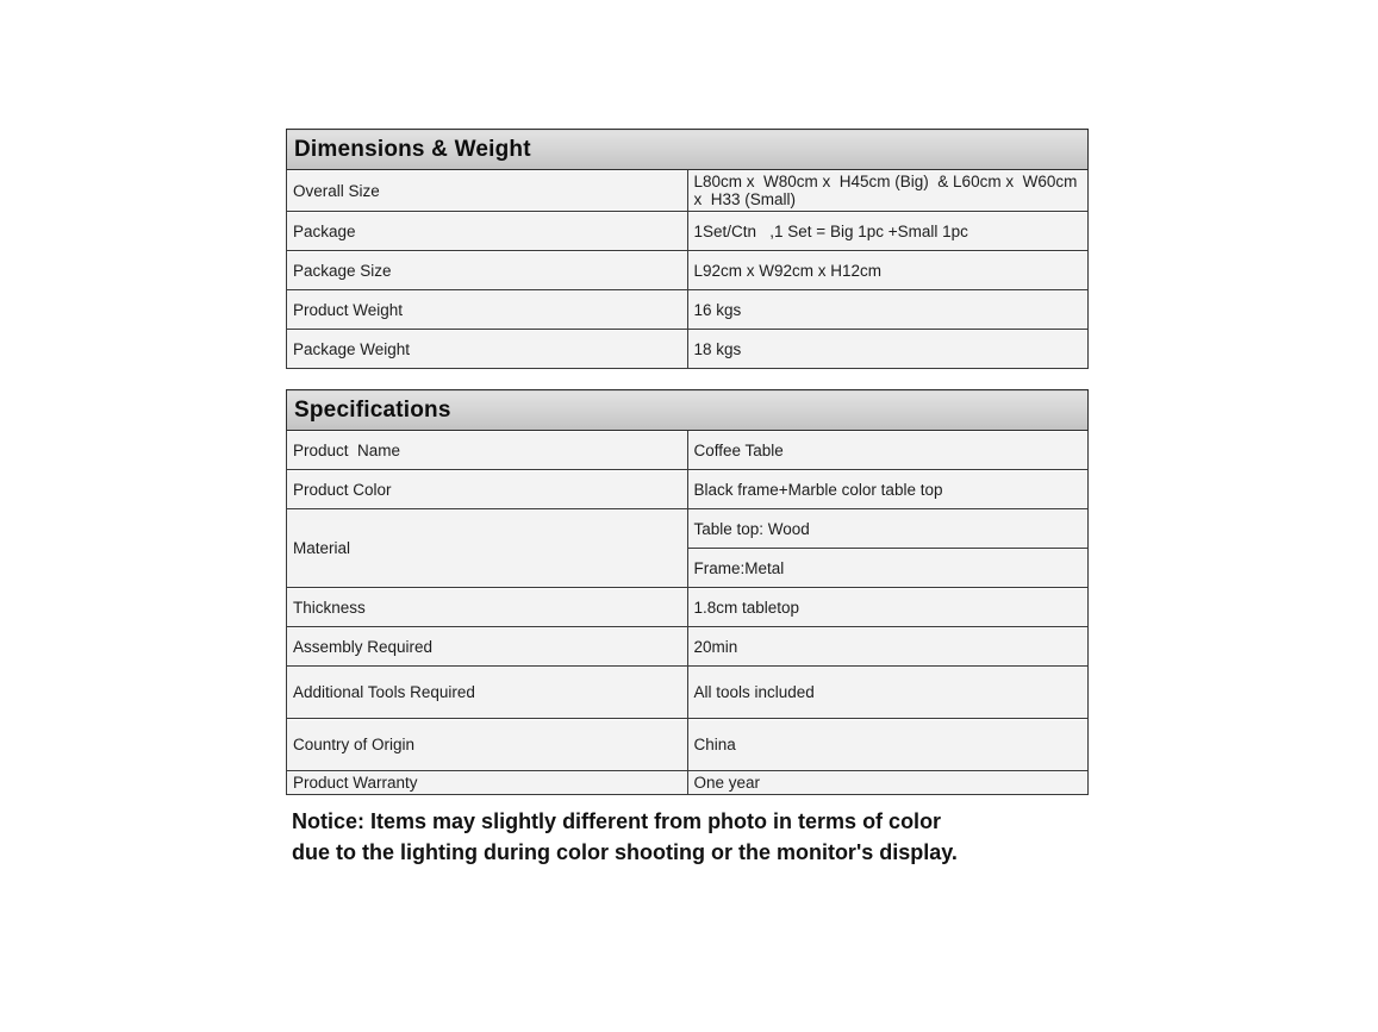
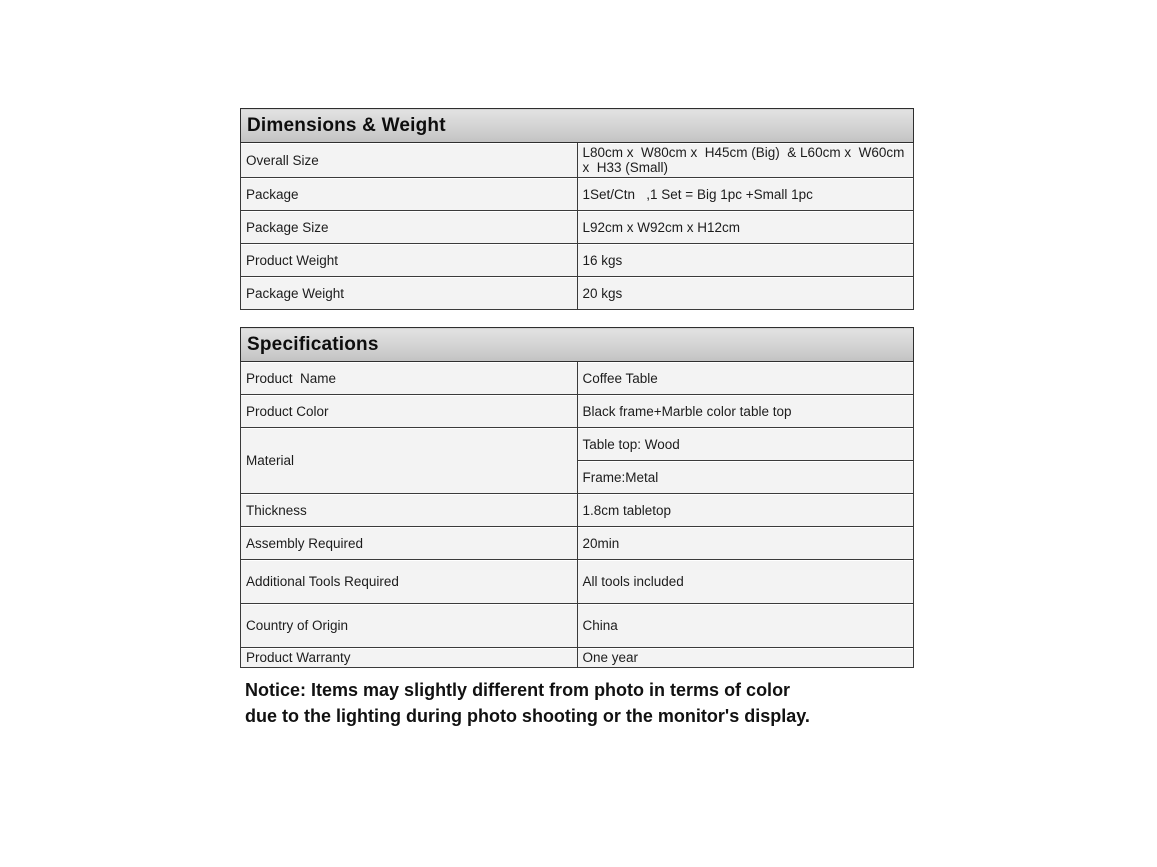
  Dimensions & Weight
  Overall Size	L80cm x W80cm x H45cm (Big) & L60cm x W60cm x H33 (Small)
  Package	1Set/Ctn ,1 Set = Big 1pc +Small 1pc
  Package Size	L92cm x W92cm x H12cm
  Product Weight	16 kgs
- Package Weight	18 kgs
+ Package Weight	20 kgs
  Specifications
  Product Name	Coffee Table
  Product Color	Black frame+Marble color table top
  Material	Table top: Wood
  Frame:Metal
  Thickness	1.8cm tabletop
  Assembly Required	20min
  Additional Tools Required	All tools included
  Country of Origin	China
  Product Warranty	One year
  Notice: Items may slightly different from photo in terms of color
- due to the lighting during color shooting or the monitor's display.
+ due to the lighting during photo shooting or the monitor's display.
